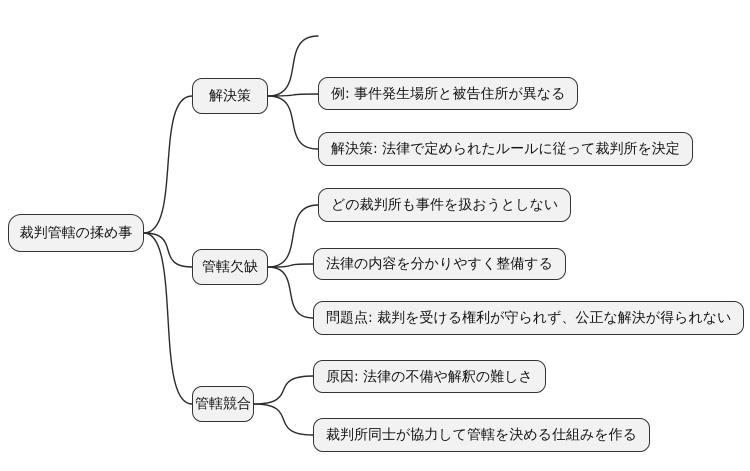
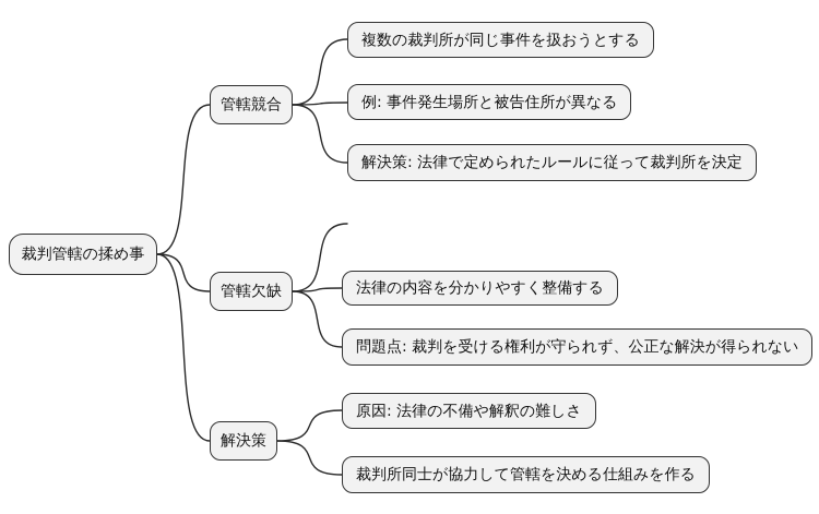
  裁判管轄の揉め事
- 解決策
+ 管轄競合
  管轄欠缺
- 管轄競合
+ 解決策
+ 複数の裁判所が同じ事件を扱おうとする
  例: 事件発生場所と被告住所が異なる
  解決策: 法律で定められたルールに従って裁判所を決定
- どの裁判所も事件を扱おうとしない
  法律の内容を分かりやすく整備する
  問題点: 裁判を受ける権利が守られず、公正な解決が得られない
  原因: 法律の不備や解釈の難しさ
  裁判所同士が協力して管轄を決める仕組みを作る
